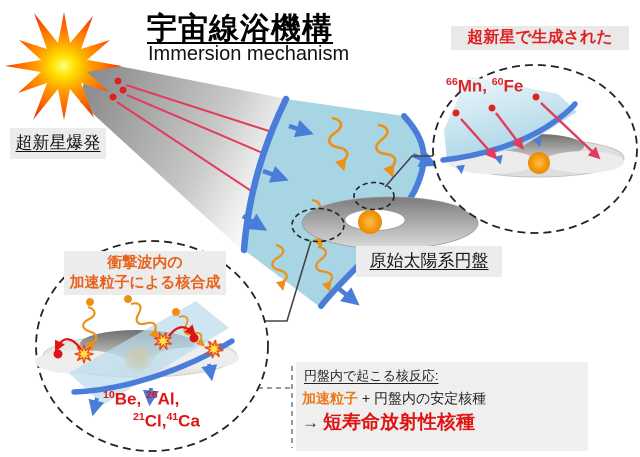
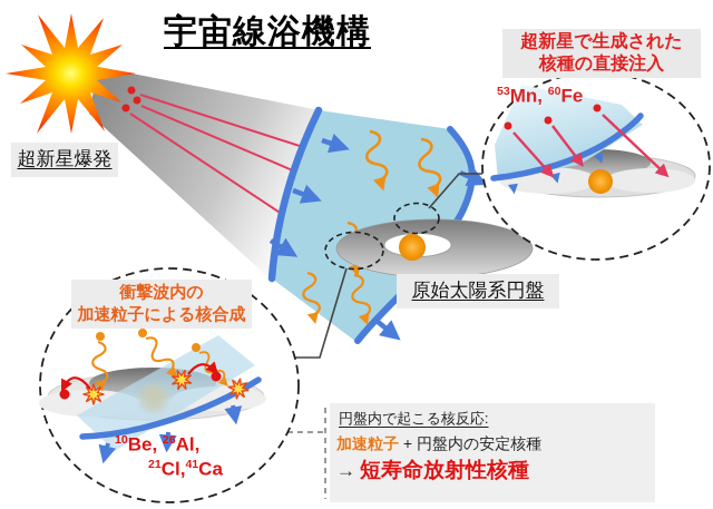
  宇宙線浴機構
- Immersion mechanism
  超新星爆発
  原始太陽系円盤
  超新星で生成された
+ 核種の直接注入
- 66Mn, 60Fe
+ 53Mn, 60Fe
  衝撃波内の
  加速粒子による核合成
  10Be, 26Al,
  21Cl,41Ca
  円盤内で起こる核反応:
  加速粒子 + 円盤内の安定核種
  → 短寿命放射性核種
